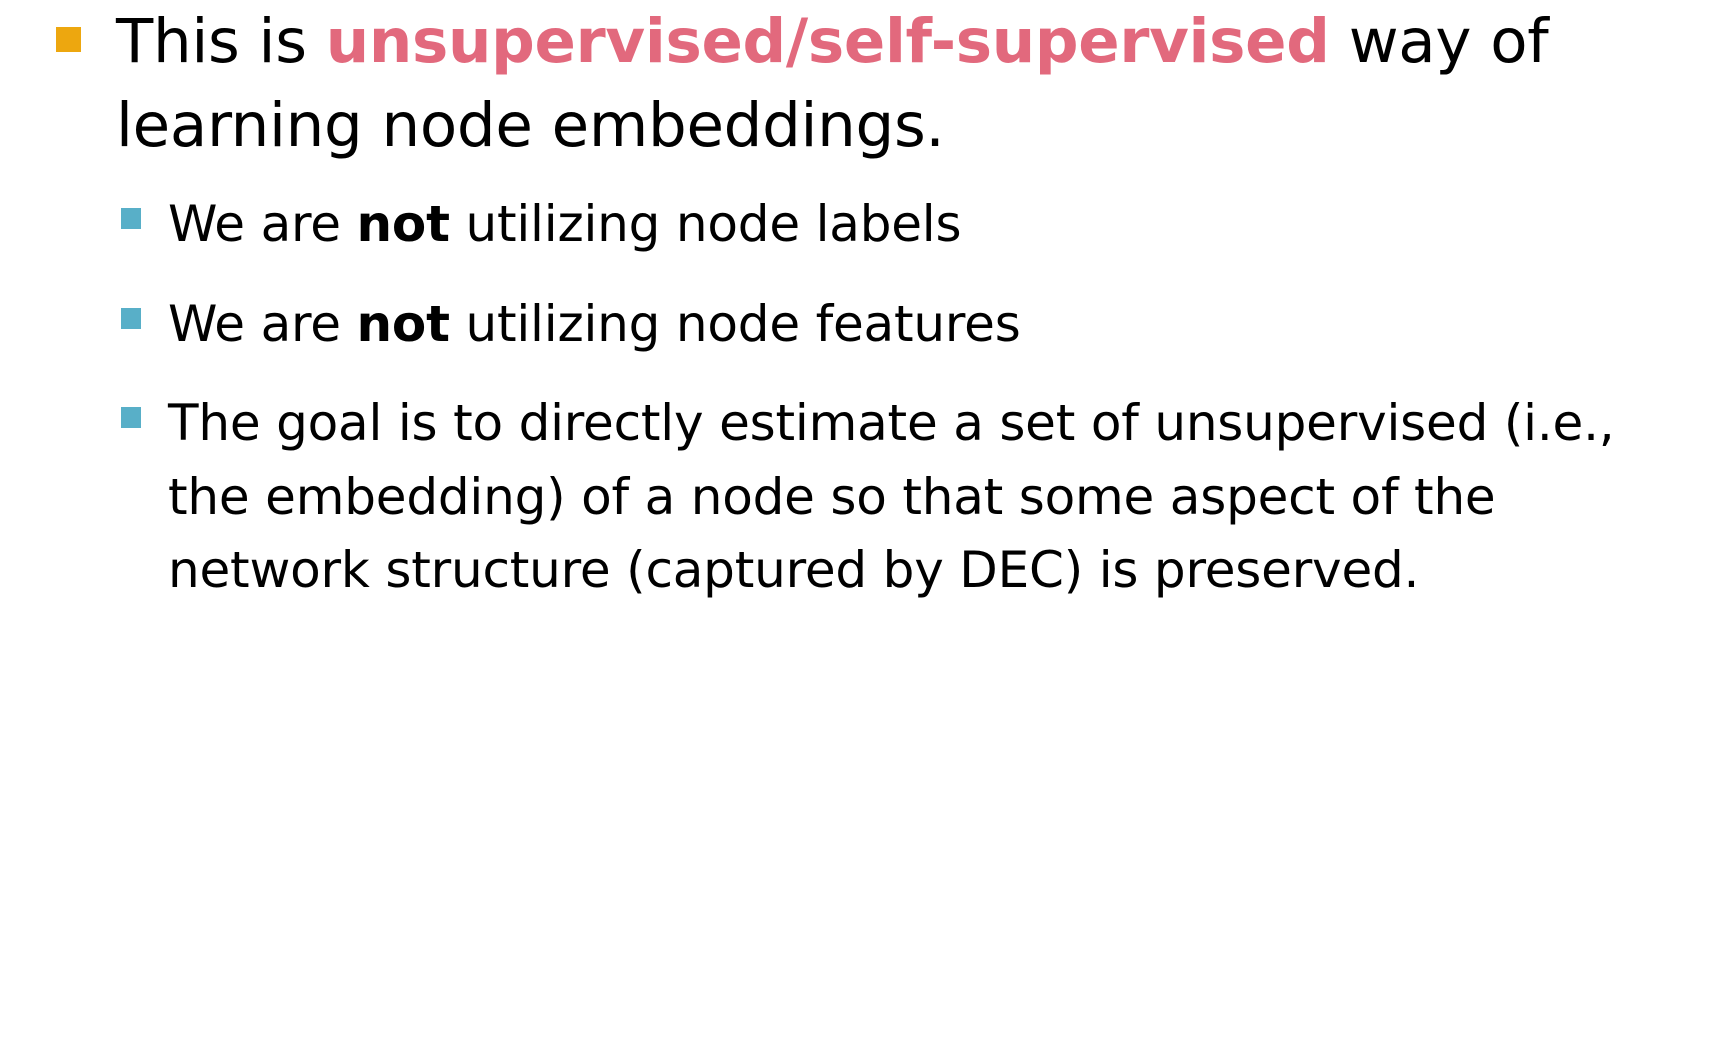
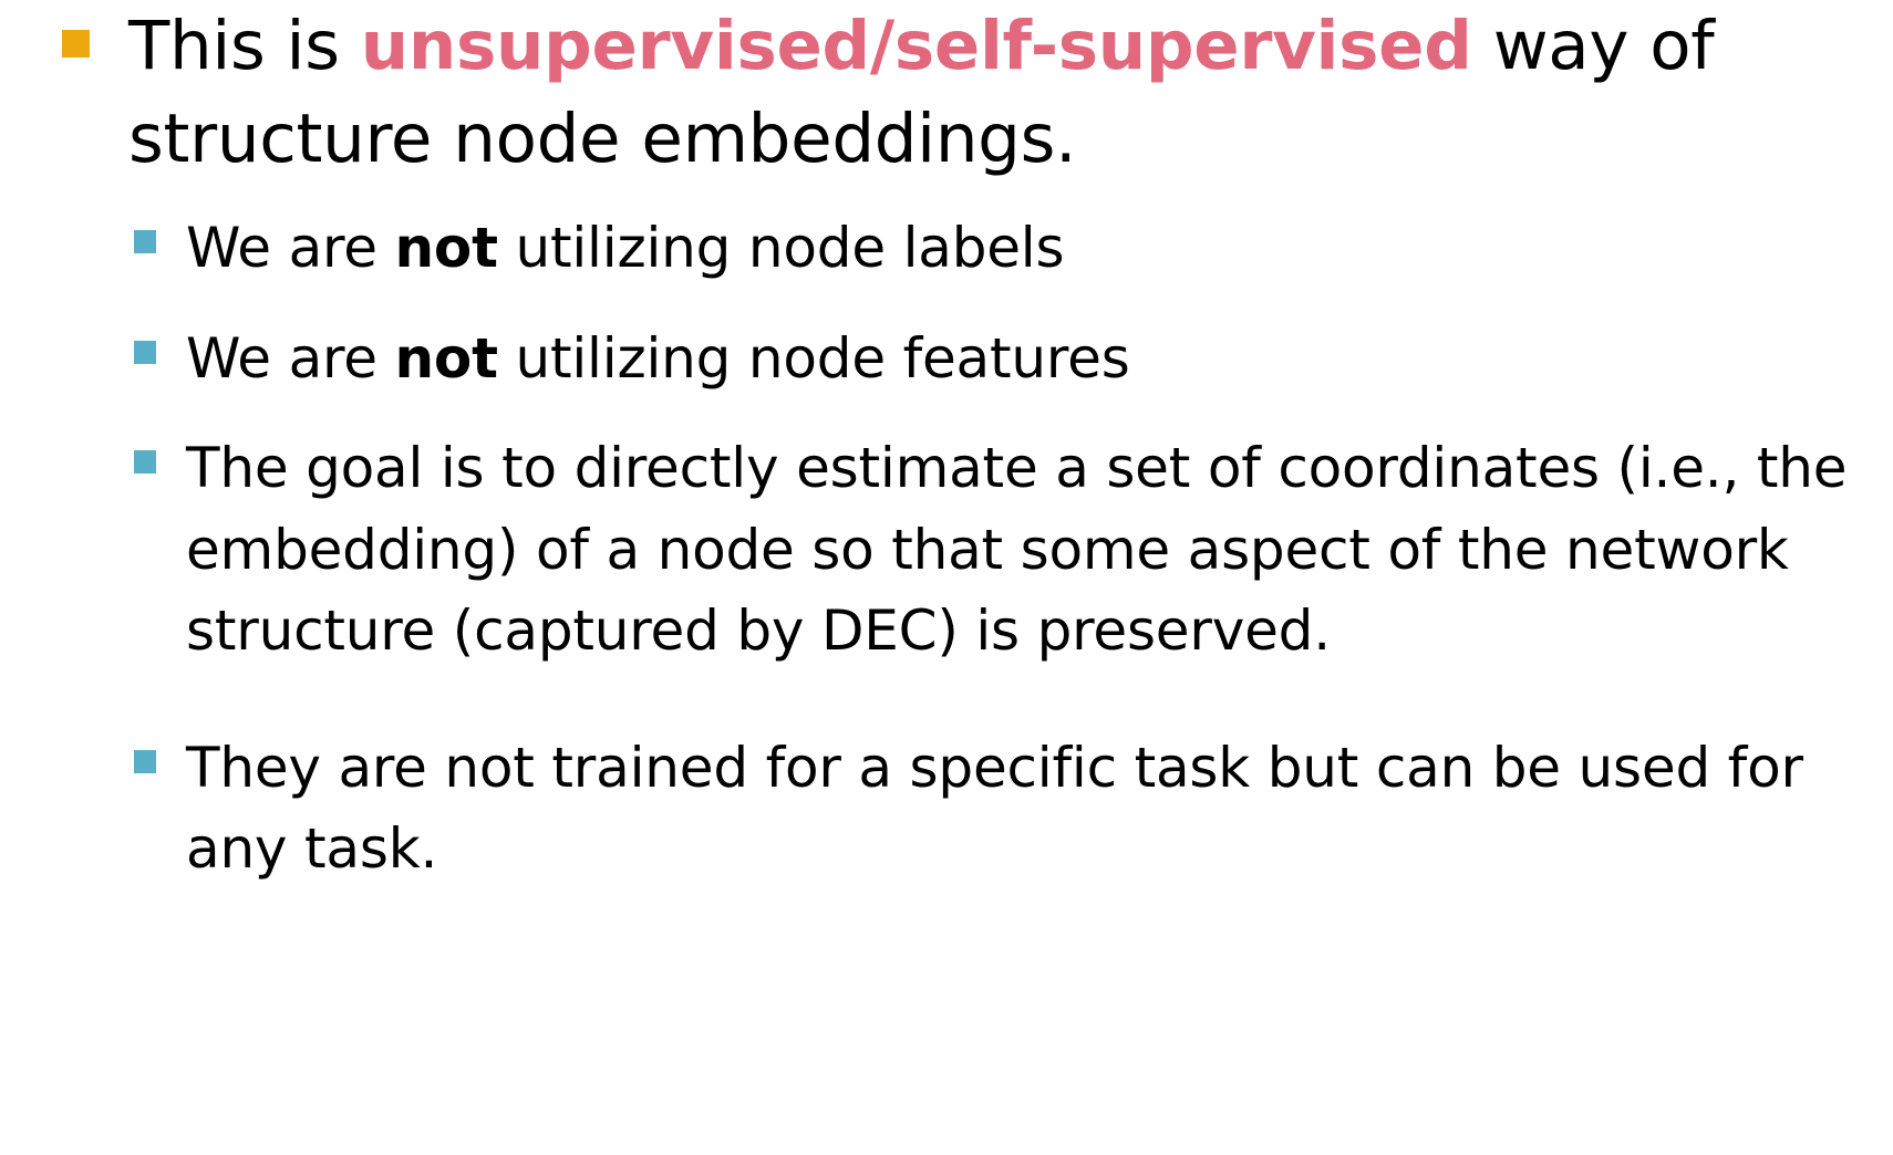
- This is unsupervised/self-supervised way of learning node embeddings.
+ This is unsupervised/self-supervised way of structure node embeddings.
  We are not utilizing node labels
  We are not utilizing node features
- The goal is to directly estimate a set of unsupervised (i.e., the embedding) of a node so that some aspect of the network structure (captured by DEC) is preserved.
+ The goal is to directly estimate a set of coordinates (i.e., the embedding) of a node so that some aspect of the network structure (captured by DEC) is preserved.
+ They are not trained for a specific task but can be used for any task.
